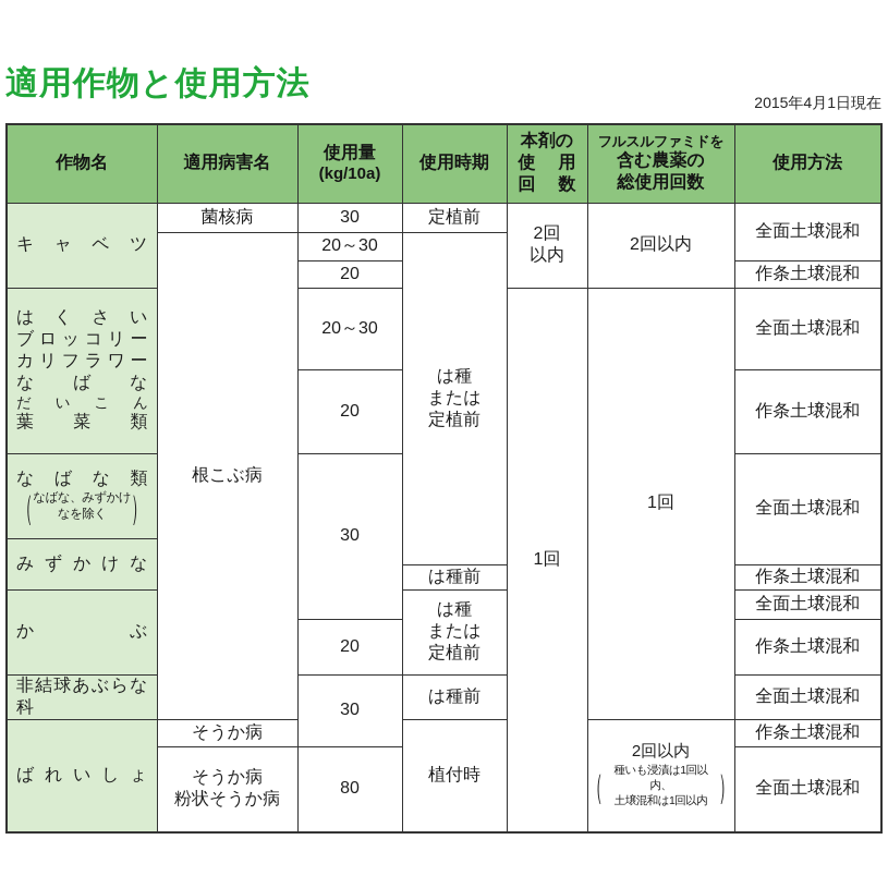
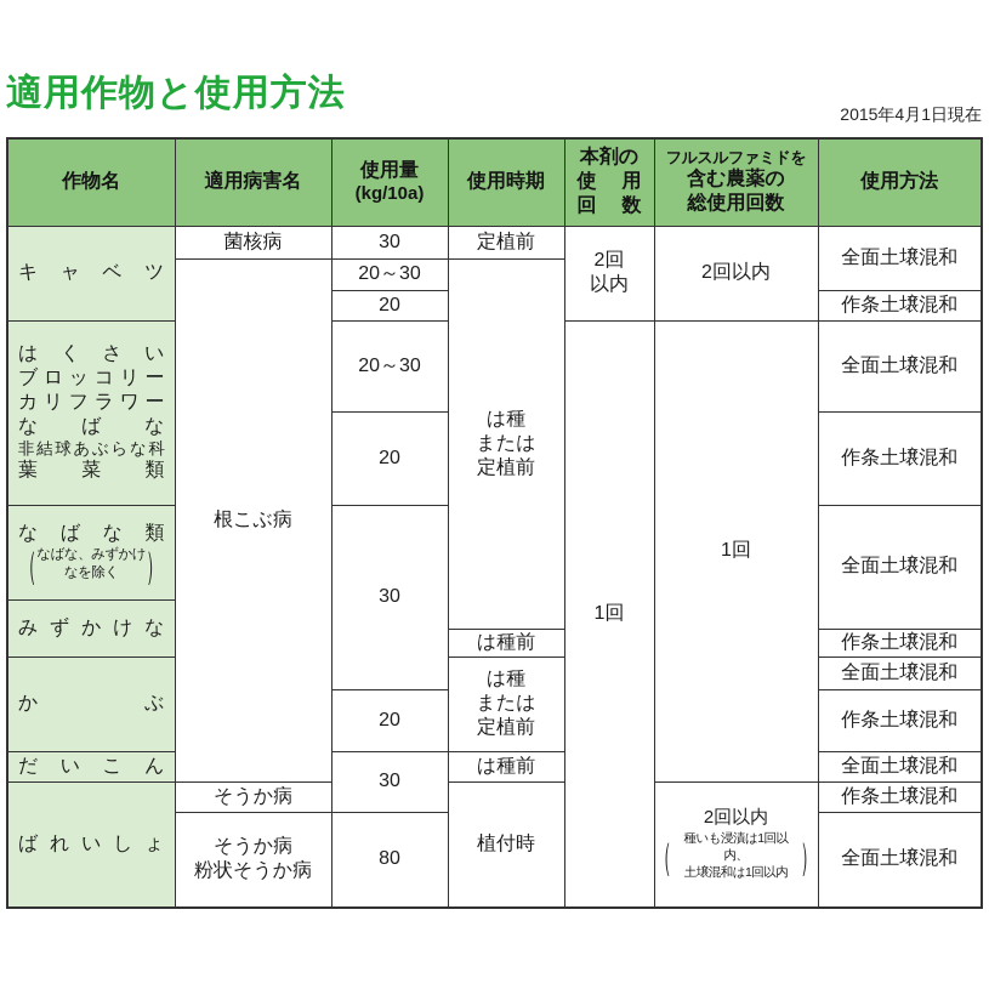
  適用作物と使用方法
  2015年4月1日現在
  作物名	適用病害名	使用量 (kg/10a)	使用時期	本剤の 使用 回数	フルスルファミドを 含む農薬の 総使用回数	使用方法
  キャベツ	菌核病	30	定植前	2回 以内	2回以内	全面土壌混和
  根こぶ病	20～30	は種 または 定植前
  20	作条土壌混和
- はくさい ブロッコリー カリフラワー なばな だいこん 葉菜類	20～30	1回	1回	全面土壌混和
+ はくさい ブロッコリー カリフラワー なばな 非結球あぶらな科 葉菜類	20～30	1回	1回	全面土壌混和
  20	作条土壌混和
  なばな類 （ なばな、みずかけ なを除く ）	30	全面土壌混和
  みずかけな
  は種前	作条土壌混和
  かぶ	は種 または 定植前	全面土壌混和
  20	作条土壌混和
- 非結球あぶらな科	30	は種前	全面土壌混和
+ だいこん	30	は種前	全面土壌混和
  ばれいしょ	そうか病	植付時	2回以内 （ 種いも浸漬は1回以内、 土壌混和は1回以内 ）	作条土壌混和
  そうか病 粉状そうか病	80	全面土壌混和
